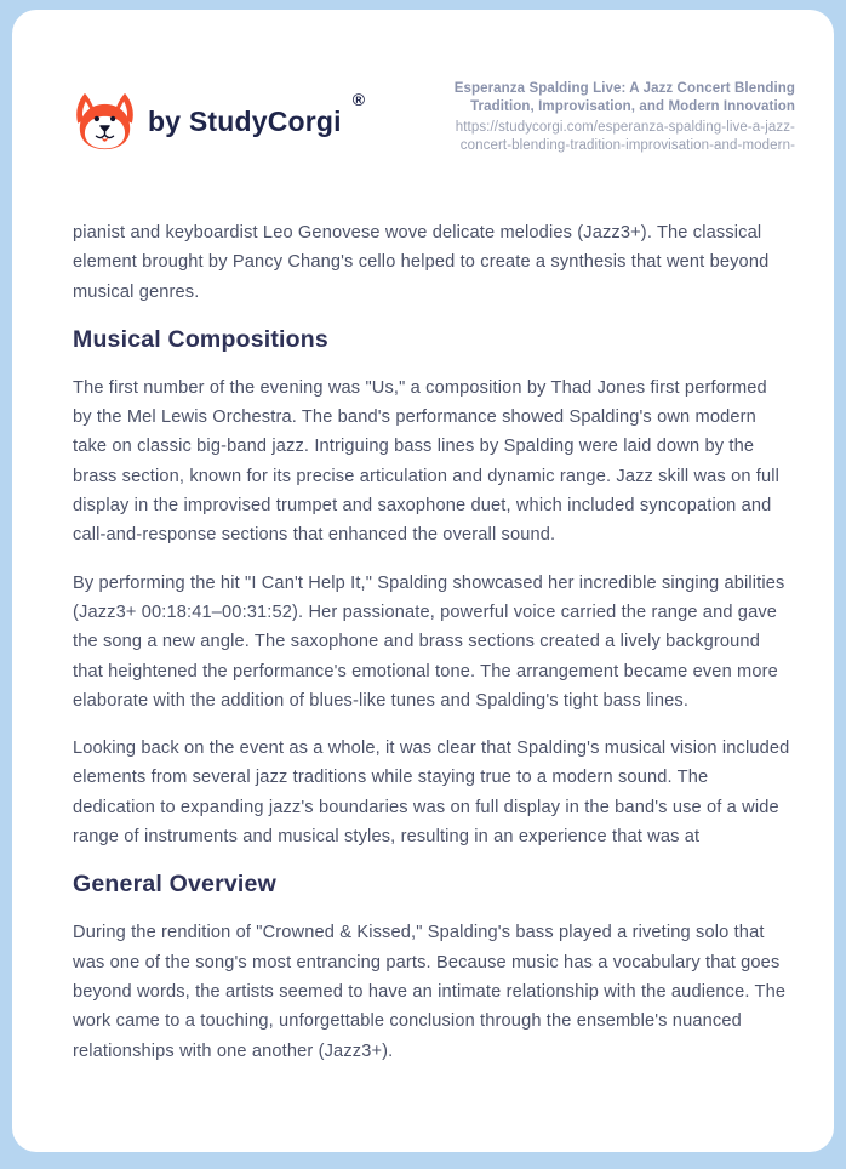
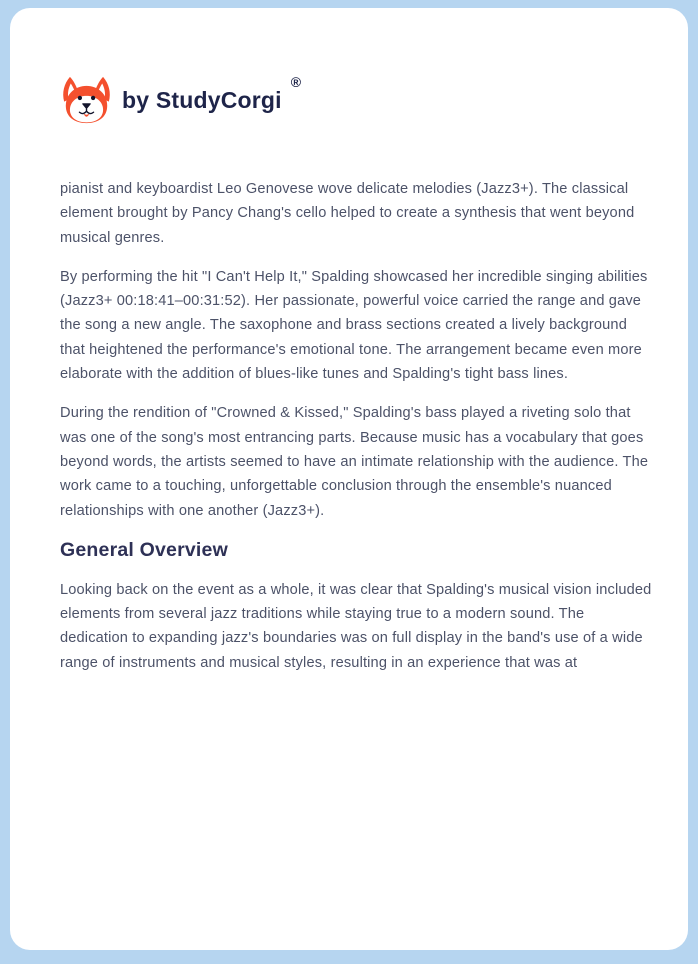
  by StudyCorgi
  ®
- Esperanza Spalding Live: A Jazz Concert Blending Tradition, Improvisation, and Modern Innovation
- https://studycorgi.com/esperanza-spalding-live-a-jazz-
- concert-blending-tradition-improvisation-and-modern-
  pianist and keyboardist Leo Genovese wove delicate melodies (Jazz3+). The classical element brought by Pancy Chang's cello helped to create a synthesis that went beyond musical genres.
- Musical Compositions
- The first number of the evening was "Us," a composition by Thad Jones first performed by the Mel Lewis Orchestra. The band's performance showed Spalding's own modern take on classic big-band jazz. Intriguing bass lines by Spalding were laid down by the brass section, known for its precise articulation and dynamic range. Jazz skill was on full display in the improvised trumpet and saxophone duet, which included syncopation and call-and-response sections that enhanced the overall sound.
  By performing the hit "I Can't Help It," Spalding showcased her incredible singing abilities (Jazz3+ 00:18:41–00:31:52). Her passionate, powerful voice carried the range and gave the song a new angle. The saxophone and brass sections created a lively background that heightened the performance's emotional tone. The arrangement became even more elaborate with the addition of blues-like tunes and Spalding's tight bass lines.
- Looking back on the event as a whole, it was clear that Spalding's musical vision included elements from several jazz traditions while staying true to a modern sound. The dedication to expanding jazz's boundaries was on full display in the band's use of a wide range of instruments and musical styles, resulting in an experience that was at
+ During the rendition of "Crowned & Kissed," Spalding's bass played a riveting solo that was one of the song's most entrancing parts. Because music has a vocabulary that goes beyond words, the artists seemed to have an intimate relationship with the audience. The work came to a touching, unforgettable conclusion through the ensemble's nuanced relationships with one another (Jazz3+).
  General Overview
- During the rendition of "Crowned & Kissed," Spalding's bass played a riveting solo that was one of the song's most entrancing parts. Because music has a vocabulary that goes beyond words, the artists seemed to have an intimate relationship with the audience. The work came to a touching, unforgettable conclusion through the ensemble's nuanced relationships with one another (Jazz3+).
+ Looking back on the event as a whole, it was clear that Spalding's musical vision included elements from several jazz traditions while staying true to a modern sound. The dedication to expanding jazz's boundaries was on full display in the band's use of a wide range of instruments and musical styles, resulting in an experience that was at
